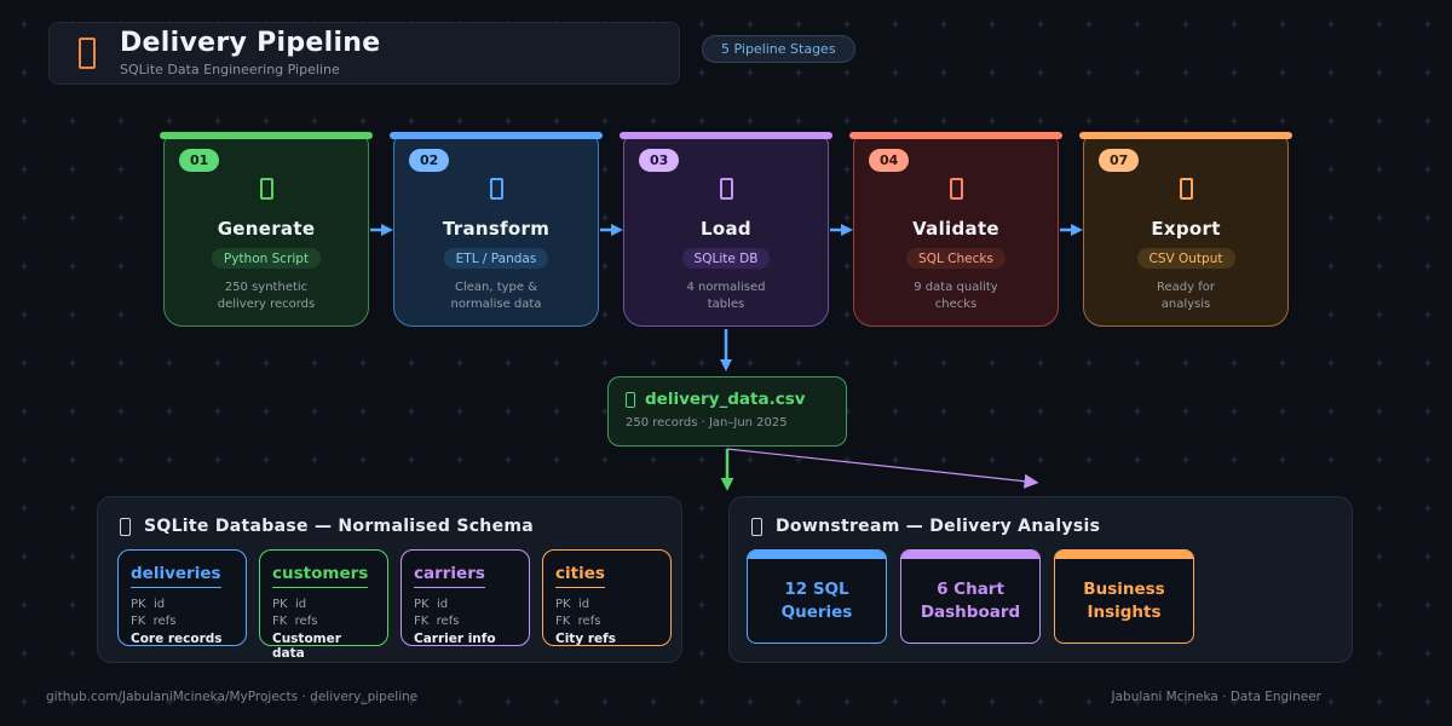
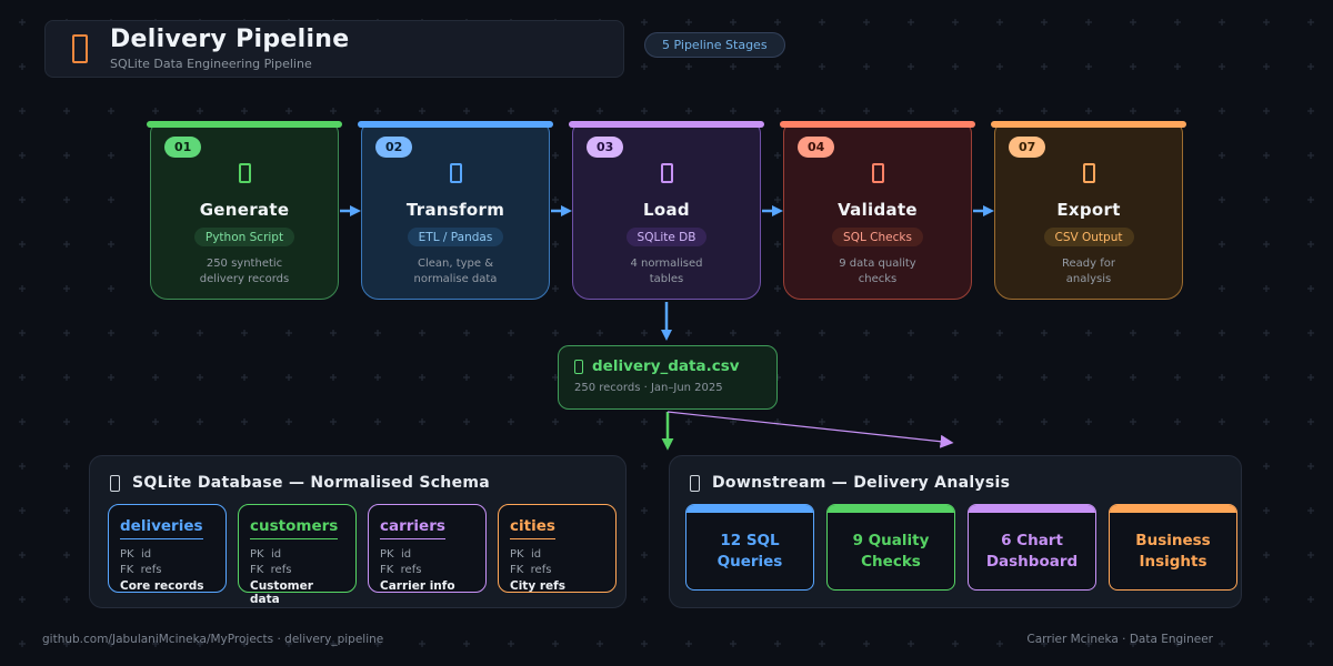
  Delivery Pipeline
  SQLite Data Engineering Pipeline
  5 Pipeline Stages
  01
  Generate
  Python Script
  250 synthetic
  delivery records
  02
  Transform
  ETL / Pandas
  Clean, type &
  normalise data
  03
  Load
  SQLite DB
  4 normalised
  tables
  04
  Validate
  SQL Checks
  9 data quality
  checks
  07
  Export
  CSV Output
  Ready for
  analysis
  delivery_data.csv
  250 records · Jan–Jun 2025
  SQLite Database — Normalised Schema
  deliveries
  PK id
  FK refs
  Core records
  customers
  PK id
  FK refs
  Customer data
  carriers
  PK id
  FK refs
  Carrier info
  cities
  PK id
  FK refs
  City refs
  Downstream — Delivery Analysis
  12 SQL
  Queries
+ 9 Quality
+ Checks
  6 Chart
  Dashboard
  Business
  Insights
  github.com/JabulaniMcineka/MyProjects · delivery_pipeline
- Jabulani Mcineka · Data Engineer
+ Carrier Mcineka · Data Engineer
